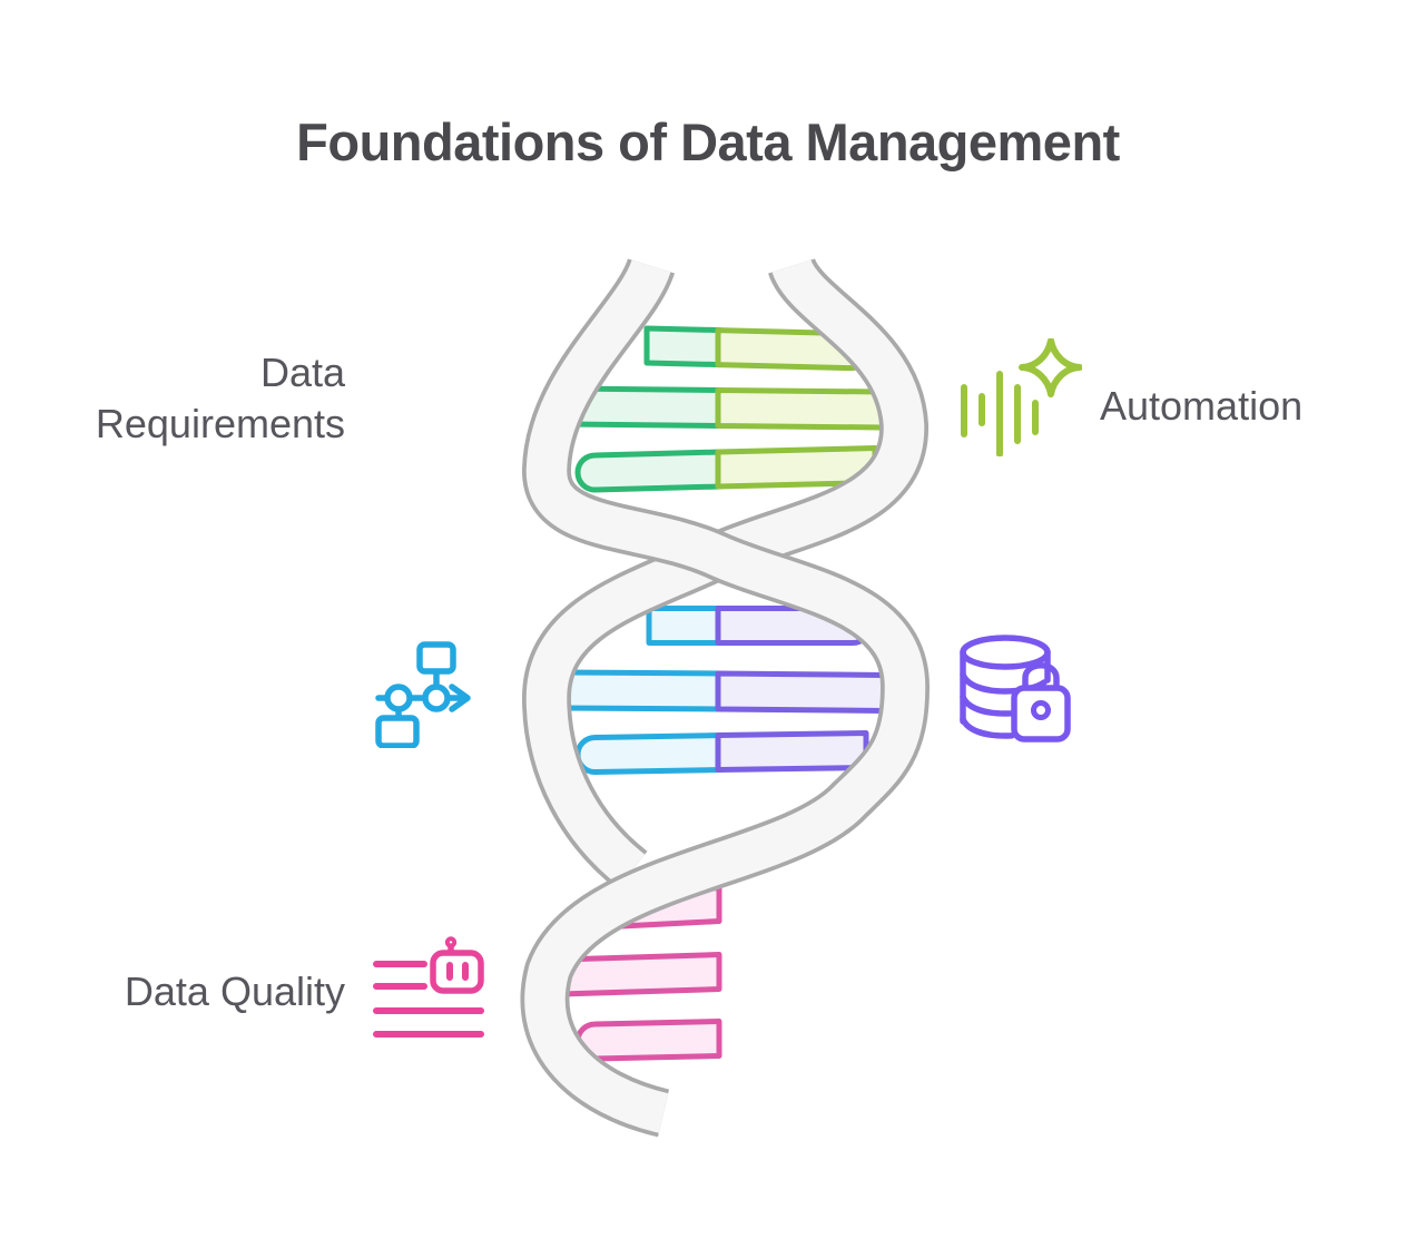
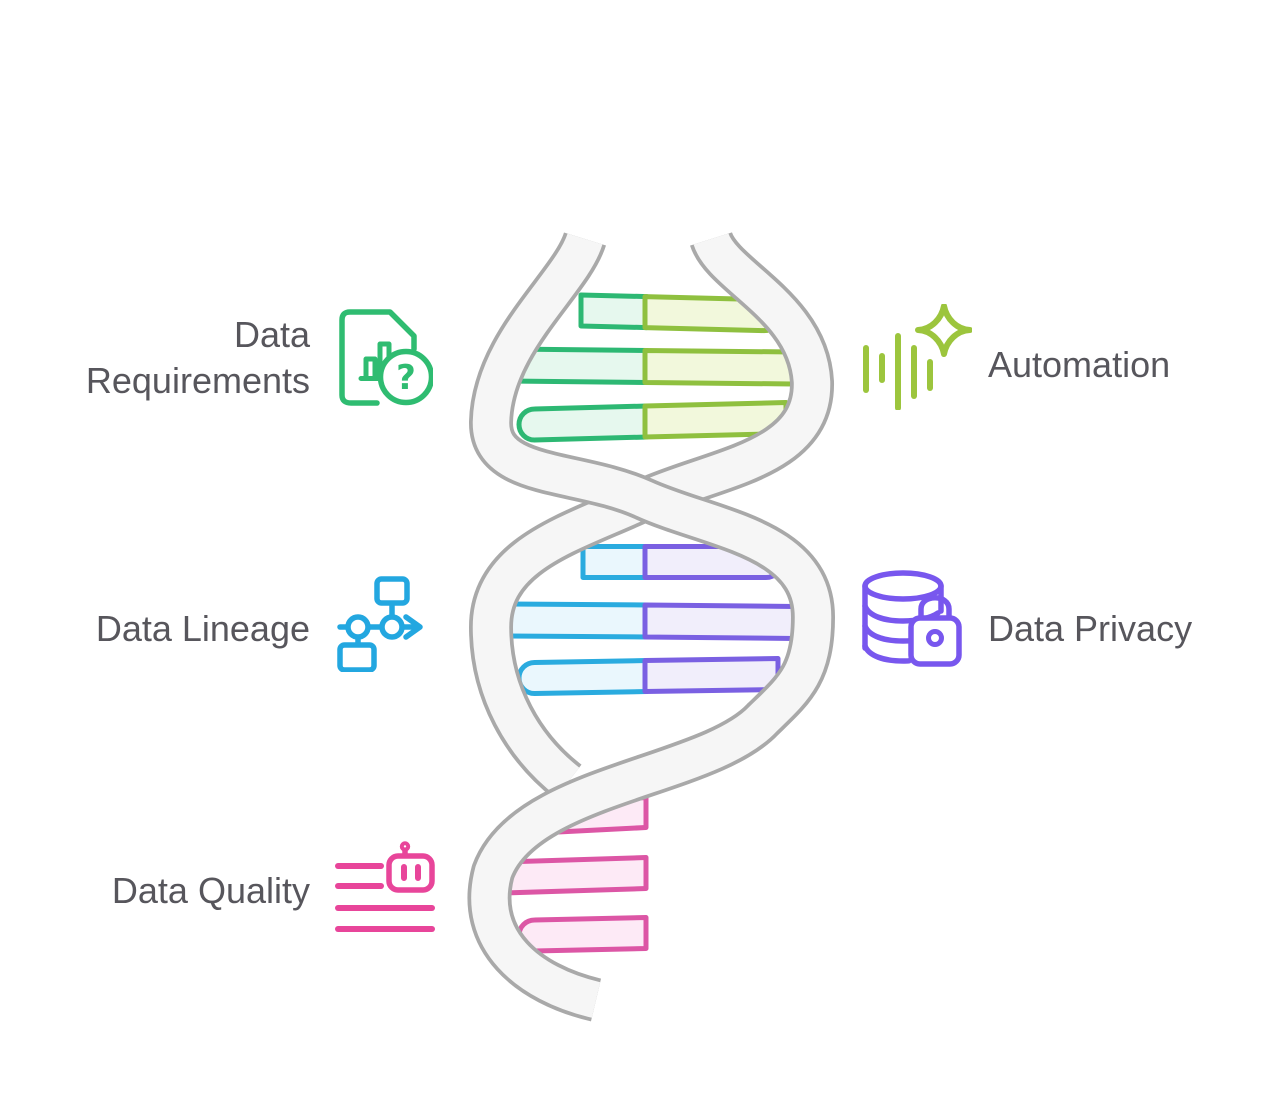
- Foundations of Data Management
  Data Requirements
+ ?
  Automation
+ Data Lineage
+ Data Privacy
  Data Quality
